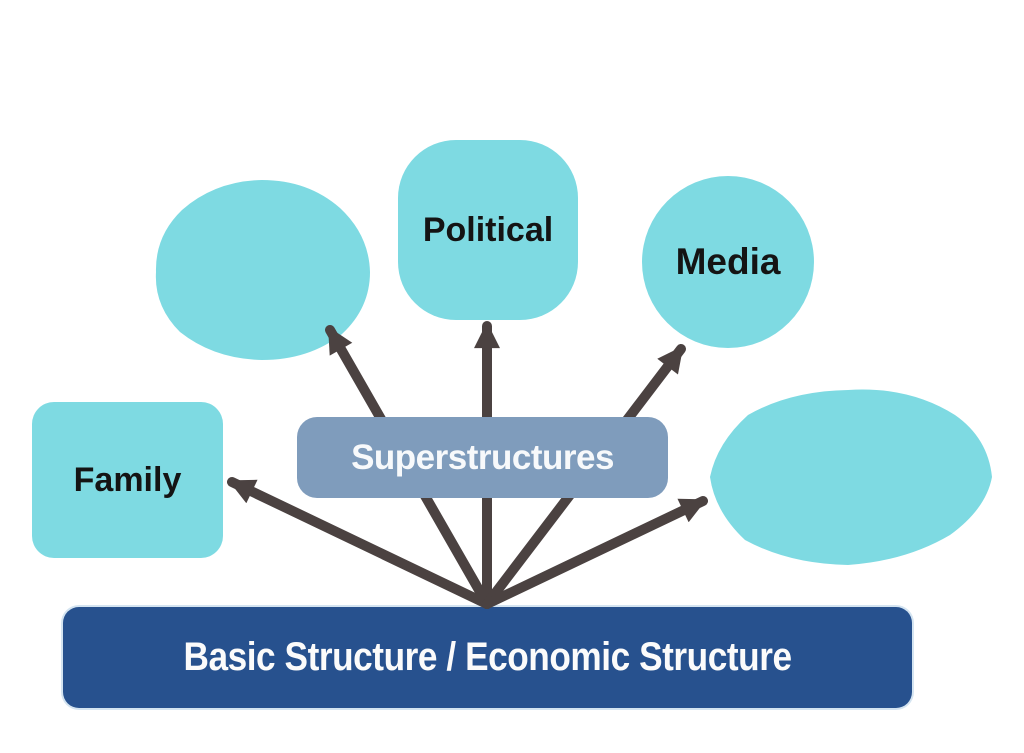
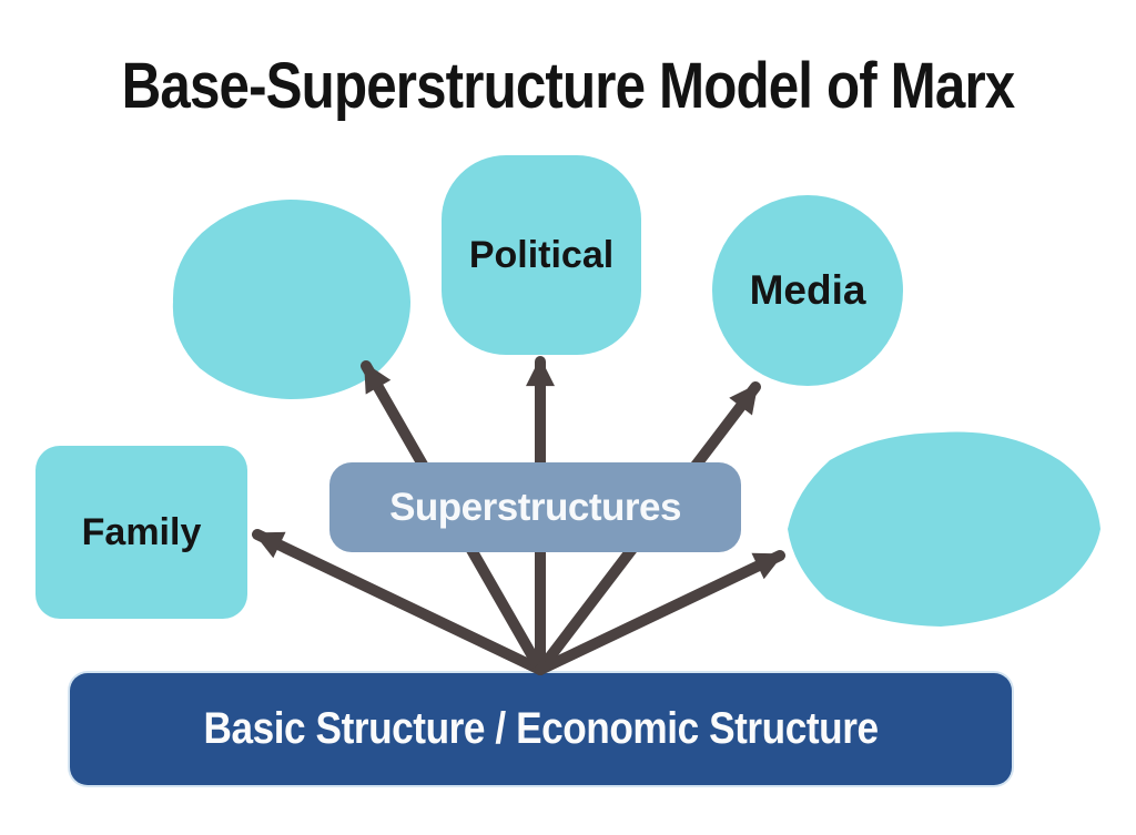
+ Base-Superstructure Model of Marx
  Political
  Media
  Family
  Superstructures
  Basic Structure / Economic Structure
